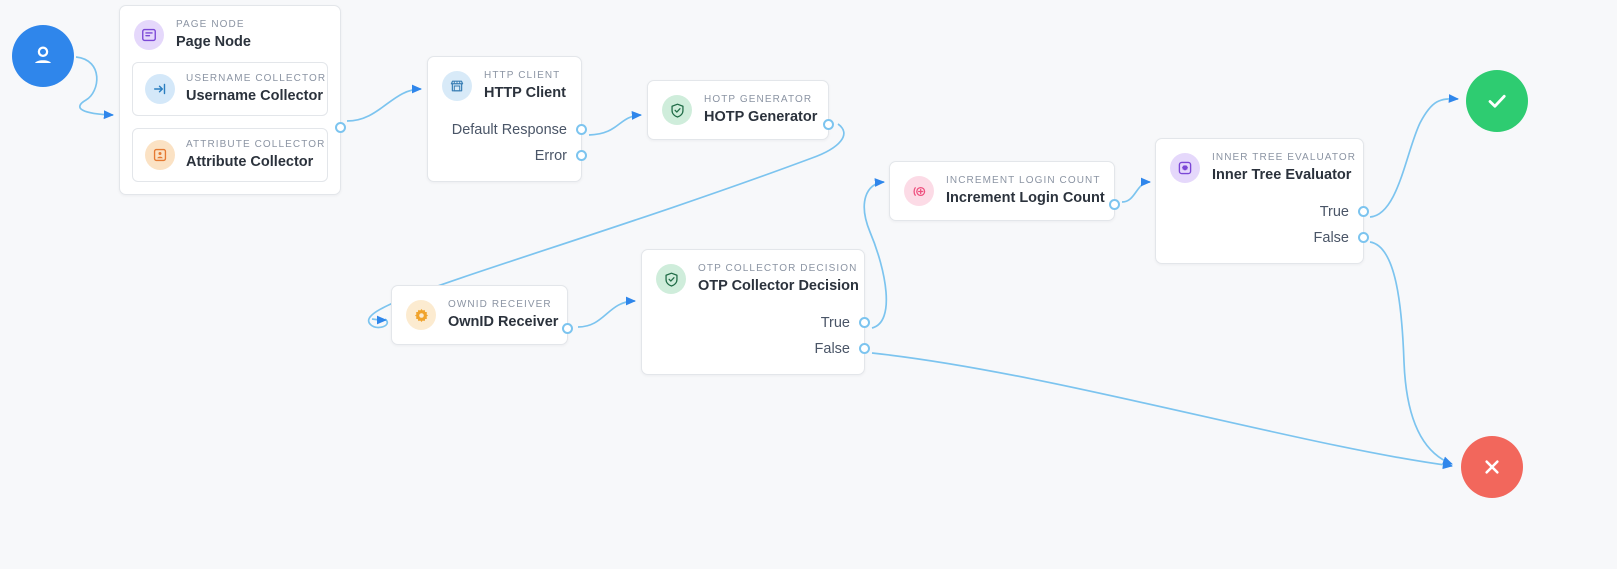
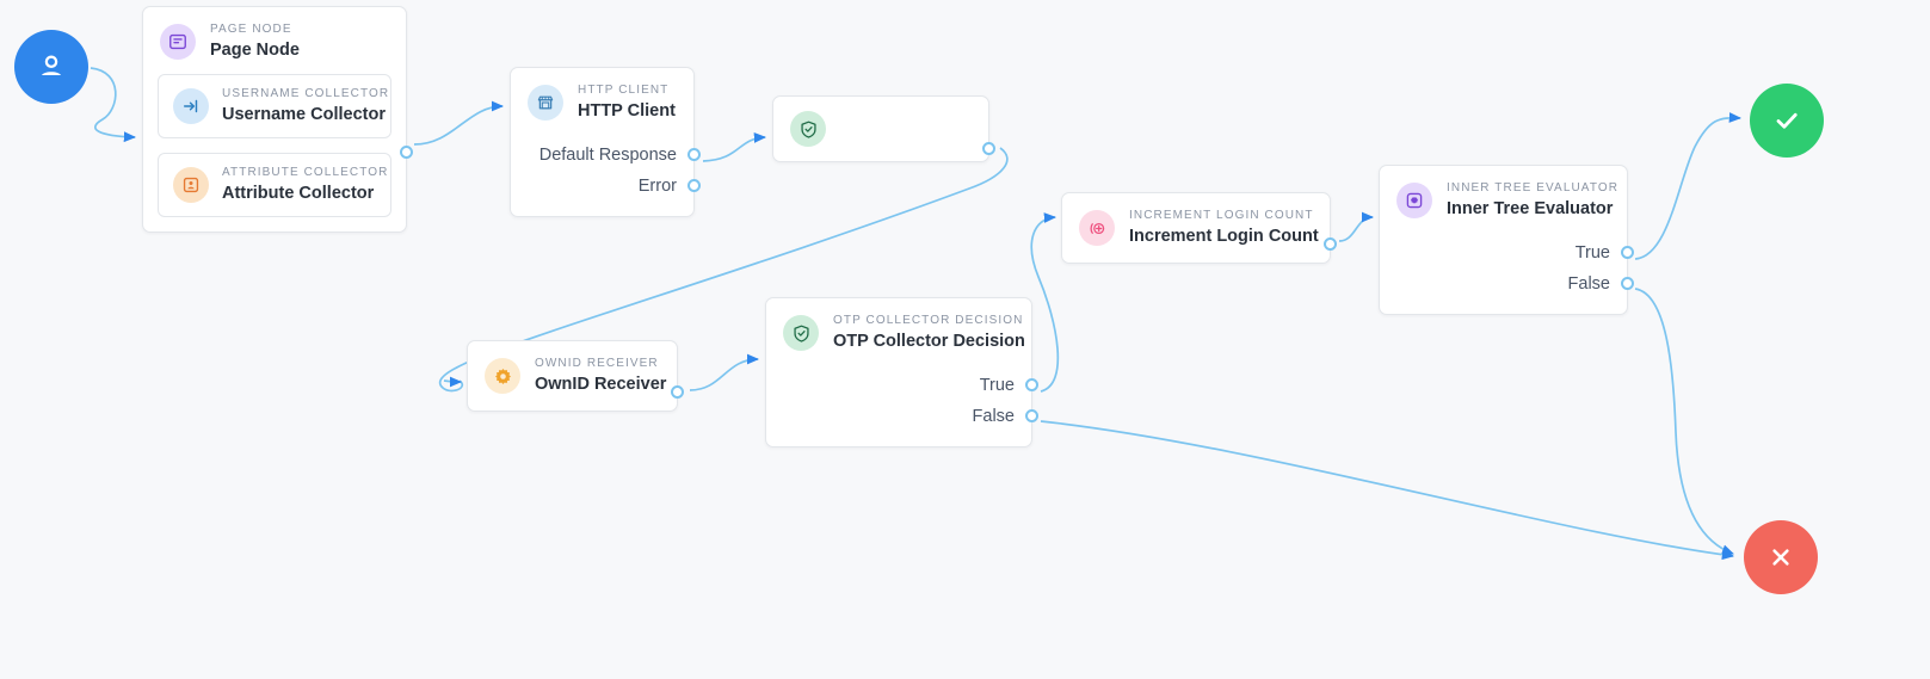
  PAGE NODE
  Page Node
  USERNAME COLLECTOR
  Username Collector
  ATTRIBUTE COLLECTOR
  Attribute Collector
  HTTP CLIENT
  HTTP Client
  Default Response
  Error
- HOTP GENERATOR
- HOTP Generator
  OWNID RECEIVER
  OwnID Receiver
  OTP COLLECTOR DECISION
  OTP Collector Decision
  True
  False
  INCREMENT LOGIN COUNT
  Increment Login Count
  INNER TREE EVALUATOR
  Inner Tree Evaluator
  True
  False
